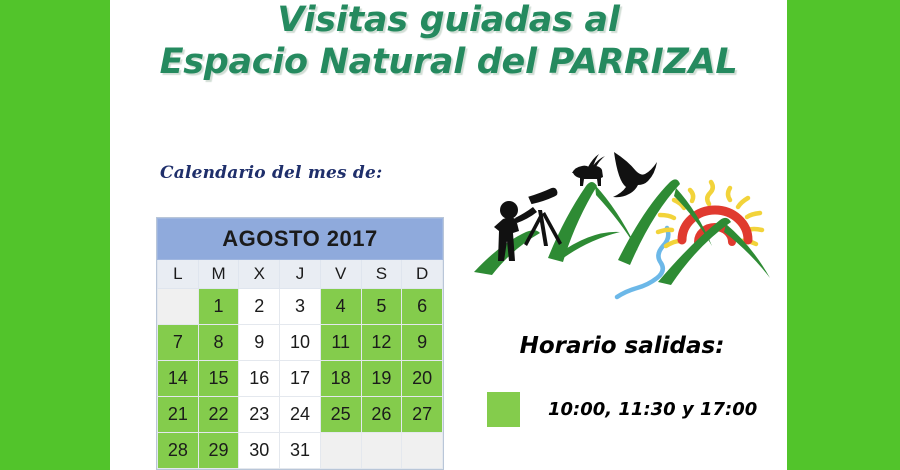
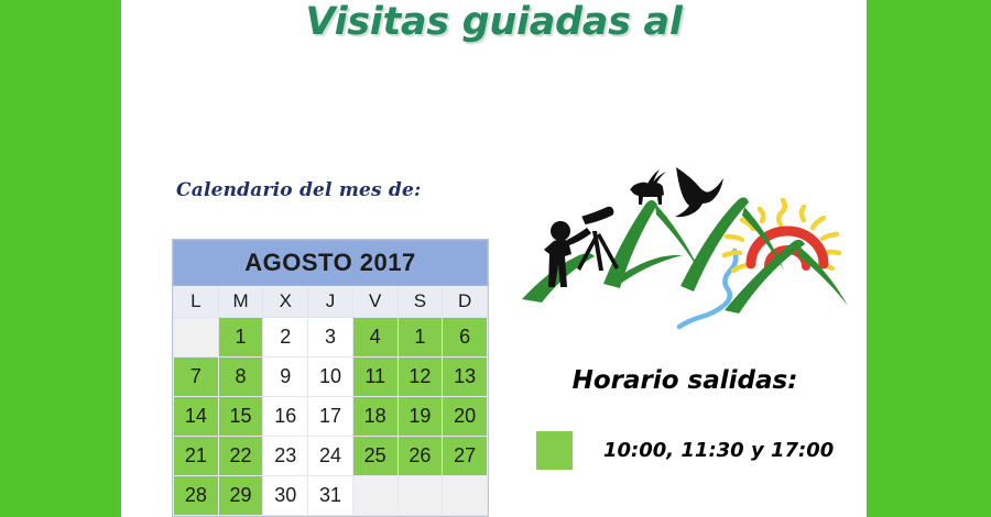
  Visitas guiadas al
- Espacio Natural del PARRIZAL
  Calendario del mes de:
  AGOSTO 2017
  L	M	X	J	V	S	D
- 	1	2	3	4	5	6
+ 	1	2	3	4	1	6
- 7	8	9	10	11	12	9
+ 7	8	9	10	11	12	13
  14	15	16	17	18	19	20
  21	22	23	24	25	26	27
  28	29	30	31
  Horario salidas:
  10:00, 11:30 y 17:00
